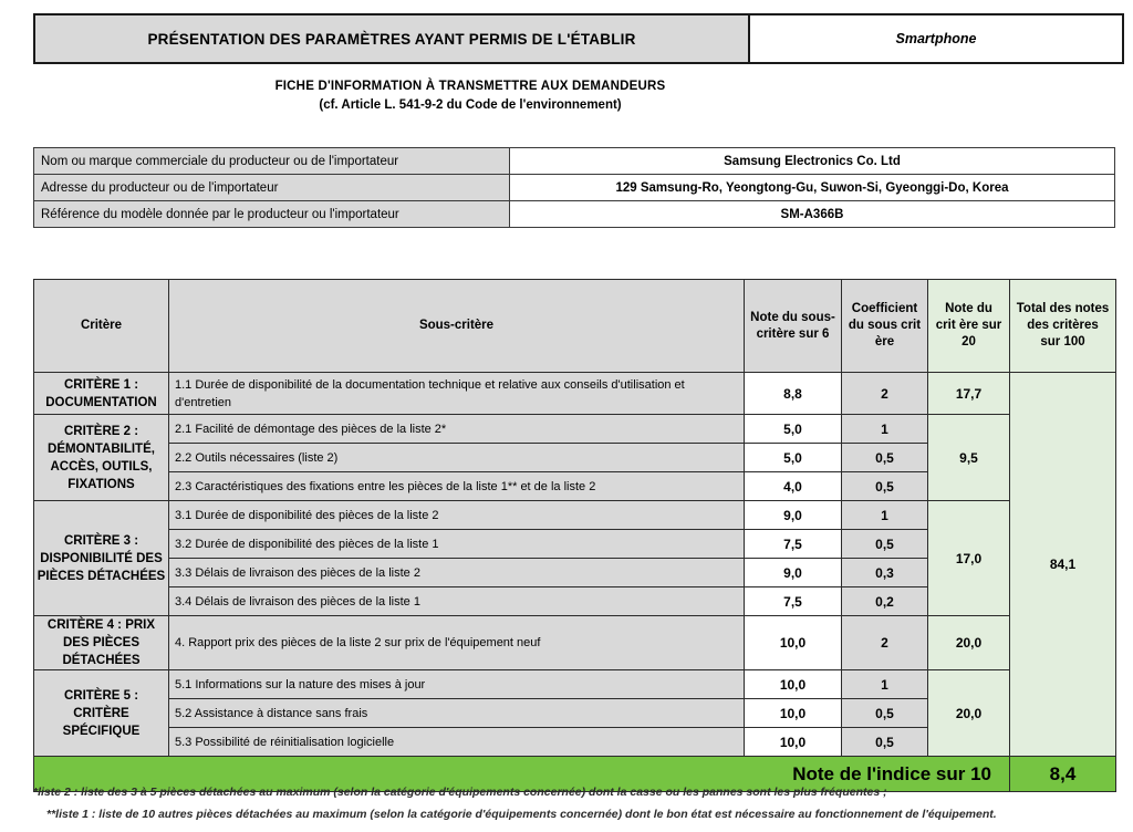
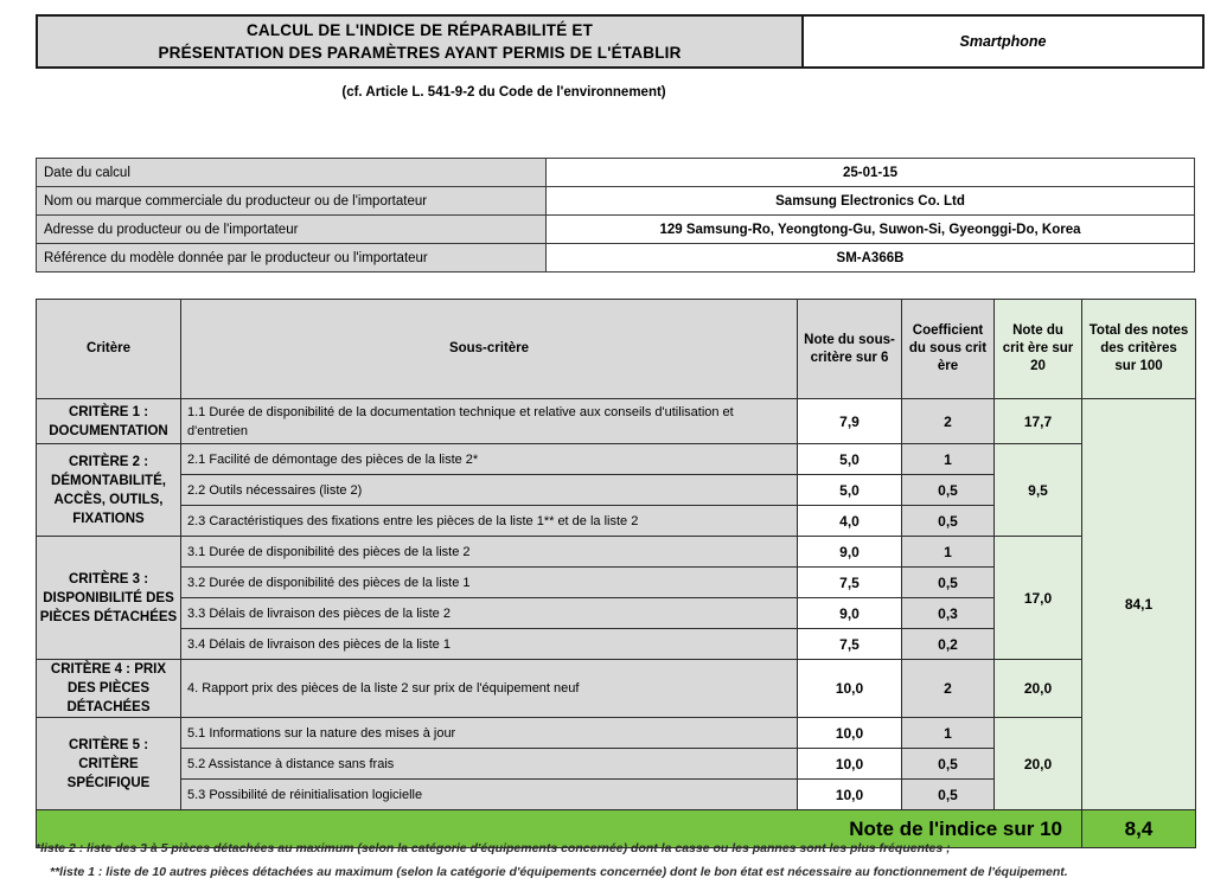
+ CALCUL DE L'INDICE DE RÉPARABILITÉ ET
  PRÉSENTATION DES PARAMÈTRES AYANT PERMIS DE L'ÉTABLIR
  Smartphone
- FICHE D'INFORMATION À TRANSMETTRE AUX DEMANDEURS
  (cf. Article L. 541-9-2 du Code de l'environnement)
+ Date du calcul	25-01-15
  Nom ou marque commerciale du producteur ou de l'importateur	Samsung Electronics Co. Ltd
  Adresse du producteur ou de l'importateur	129 Samsung-Ro, Yeongtong-Gu, Suwon-Si, Gyeonggi-Do, Korea
  Référence du modèle donnée par le producteur ou l'importateur	SM-A366B
  Critère	Sous-critère	Note du sous-critère sur 6	Coefficient du sous crit ère	Note du crit ère sur 20	Total des notes des critères sur 100
- CRITÈRE 1 : DOCUMENTATION	1.1 Durée de disponibilité de la documentation technique et relative aux conseils d'utilisation et d'entretien	8,8	2	17,7	84,1
+ CRITÈRE 1 : DOCUMENTATION	1.1 Durée de disponibilité de la documentation technique et relative aux conseils d'utilisation et d'entretien	7,9	2	17,7	84,1
  CRITÈRE 2 : DÉMONTABILITÉ, ACCÈS, OUTILS, FIXATIONS	2.1 Facilité de démontage des pièces de la liste 2*	5,0	1	9,5
  2.2 Outils nécessaires (liste 2)	5,0	0,5
  2.3 Caractéristiques des fixations entre les pièces de la liste 1** et de la liste 2	4,0	0,5
  CRITÈRE 3 : DISPONIBILITÉ DES PIÈCES DÉTACHÉES	3.1 Durée de disponibilité des pièces de la liste 2	9,0	1	17,0
  3.2 Durée de disponibilité des pièces de la liste 1	7,5	0,5
  3.3 Délais de livraison des pièces de la liste 2	9,0	0,3
  3.4 Délais de livraison des pièces de la liste 1	7,5	0,2
  CRITÈRE 4 : PRIX DES PIÈCES DÉTACHÉES	4. Rapport prix des pièces de la liste 2 sur prix de l'équipement neuf	10,0	2	20,0
  CRITÈRE 5 : CRITÈRE SPÉCIFIQUE	5.1 Informations sur la nature des mises à jour	10,0	1	20,0
  5.2 Assistance à distance sans frais	10,0	0,5
  5.3 Possibilité de réinitialisation logicielle	10,0	0,5
  Note de l'indice sur 10	8,4
  *liste 2 : liste des 3 à 5 pièces détachées au maximum (selon la catégorie d'équipements concernée) dont la casse ou les pannes sont les plus fréquentes ;
  **liste 1 : liste de 10 autres pièces détachées au maximum (selon la catégorie d'équipements concernée) dont le bon état est nécessaire au fonctionnement de l'équipement.
